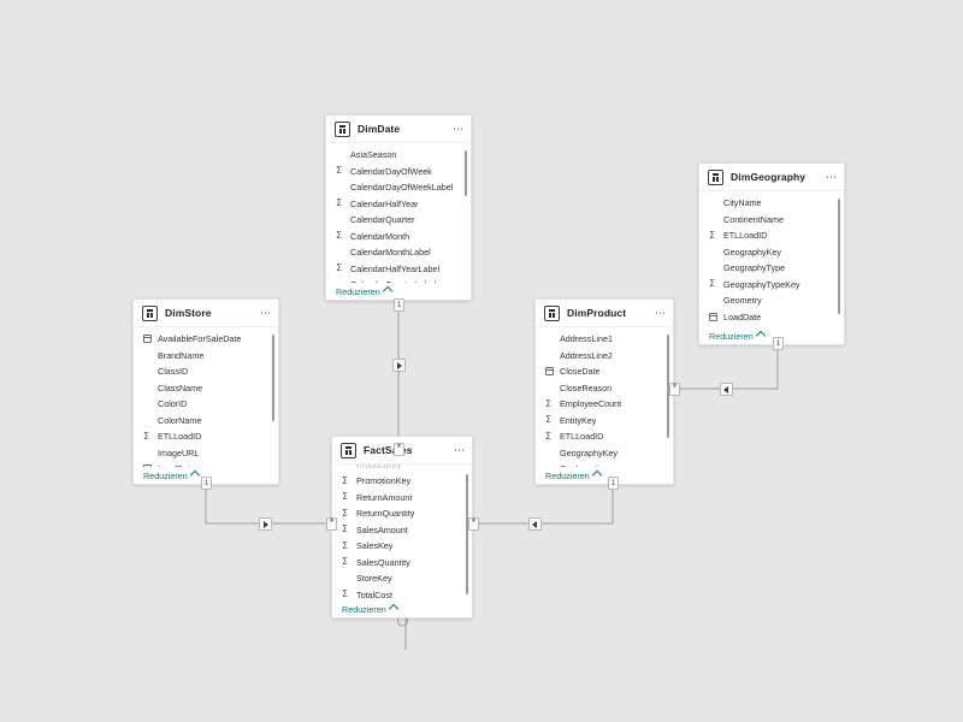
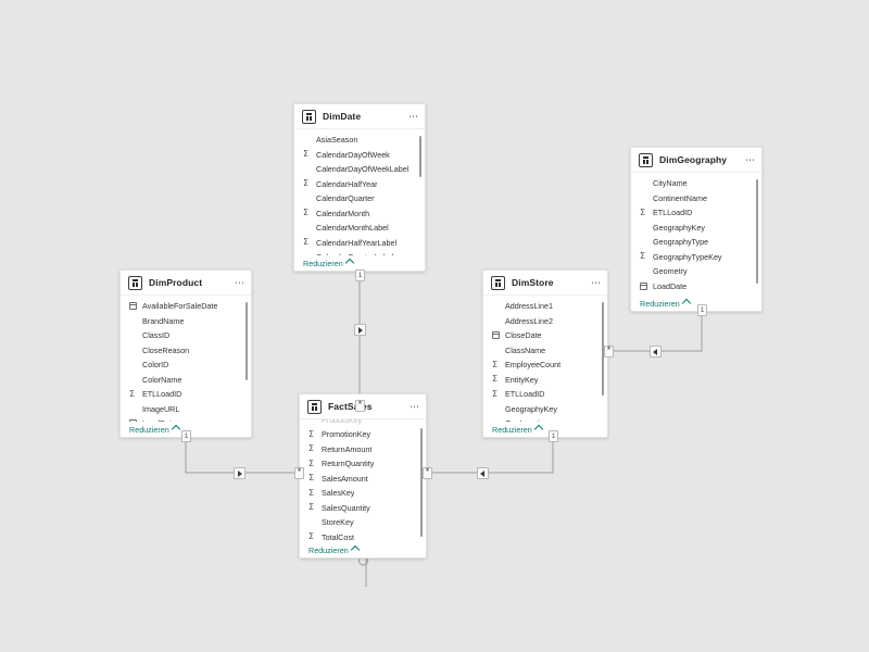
  DimDate
  AsiaSeason
  Σ
  CalendarDayOfWeek
  CalendarDayOfWeekLabel
  Σ
  CalendarHalfYear
  CalendarQuarter
  Σ
  CalendarMonth
  CalendarMonthLabel
  Σ
  CalendarHalfYearLabel
  Reduzieren
- DimStore
+ DimProduct
  AvailableForSaleDate
  BrandName
  ClassID
- ClassName
+ CloseReason
  ColorID
  ColorName
  Σ
  ETLLoadID
  ImageURL
  Reduzieren
  ProductKey
  Σ
  PromotionKey
  Σ
  ReturnAmount
  Σ
  ReturnQuantity
  Σ
  SalesAmount
  Σ
  SalesKey
  Σ
  SalesQuantity
  StoreKey
  Σ
  TotalCost
  Reduzieren
- DimProduct
+ DimStore
  AddressLine1
  AddressLine2
  CloseDate
- CloseReason
+ ClassName
  Σ
  EmployeeCount
  Σ
  EntityKey
  Σ
  ETLLoadID
  GeographyKey
  Reduzieren
  DimGeography
  CityName
  ContinentName
  Σ
  ETLLoadID
  GeographyKey
  GeographyType
  Σ
  GeographyTypeKey
  Geometry
  LoadDate
  Reduzieren
  *
  *
  *
  *
